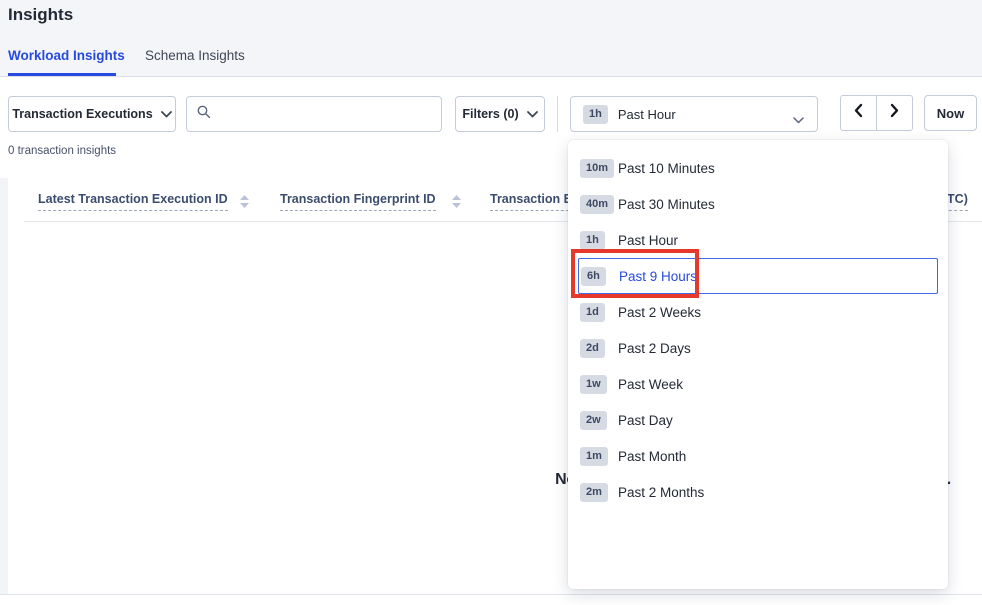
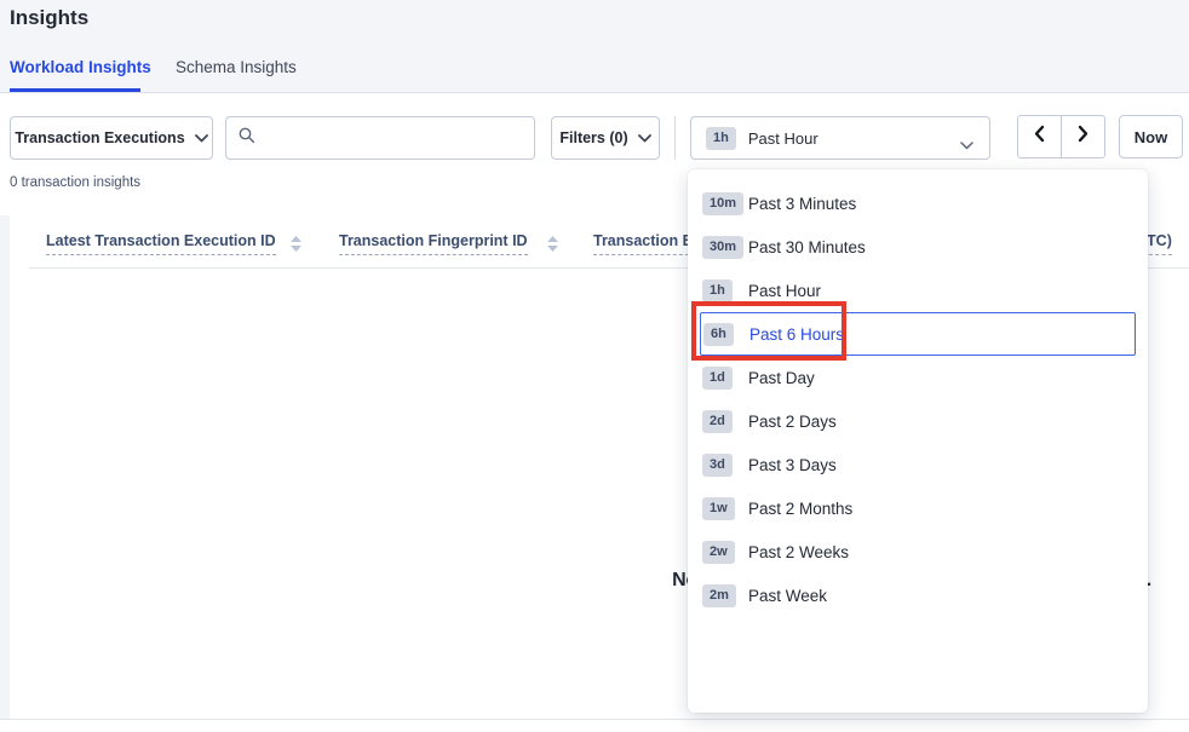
  Insights
  Workload Insights
  Schema Insights
  Transaction Executions
  Filters (0)
  1h
  Past Hour
  Now
  0 transaction insights
  Latest Transaction Execution ID
  Transaction Fingerprint ID
  Transaction
  TC)
  10m
- Past 10 Minutes
+ Past 3 Minutes
- 40m
+ 30m
  Past 30 Minutes
  1h
  Past Hour
  6h
- Past 9 Hours
+ Past 6 Hours
  1d
- Past 2 Weeks
+ Past Day
  2d
  Past 2 Days
+ 3d
+ Past 3 Days
  1w
- Past Week
+ Past 2 Months
  2w
- Past Day
+ Past 2 Weeks
- 1m
- Past Month
  2m
- Past 2 Months
+ Past Week
